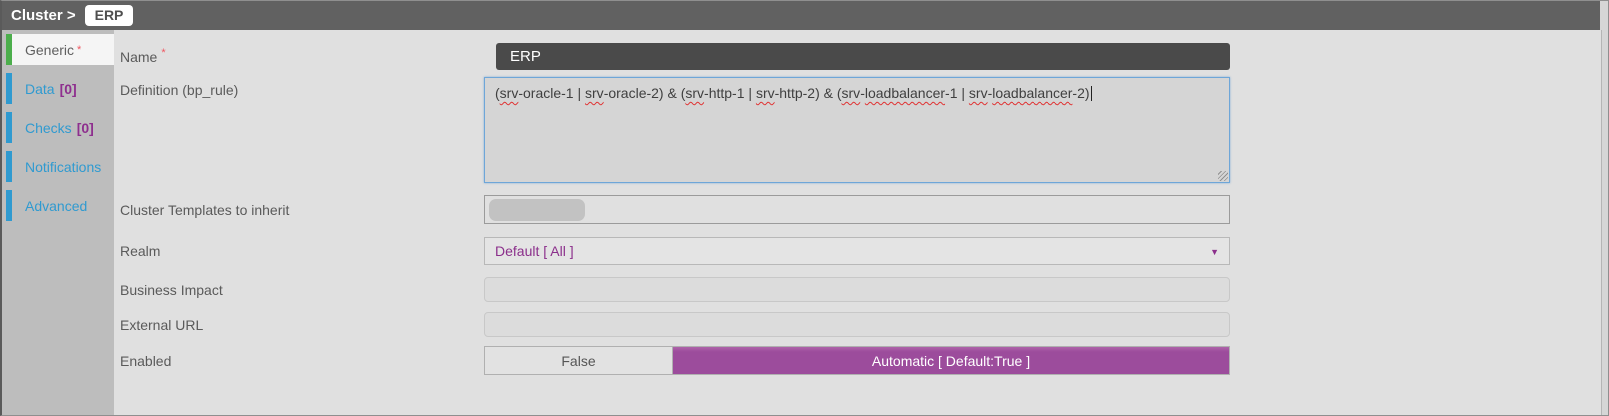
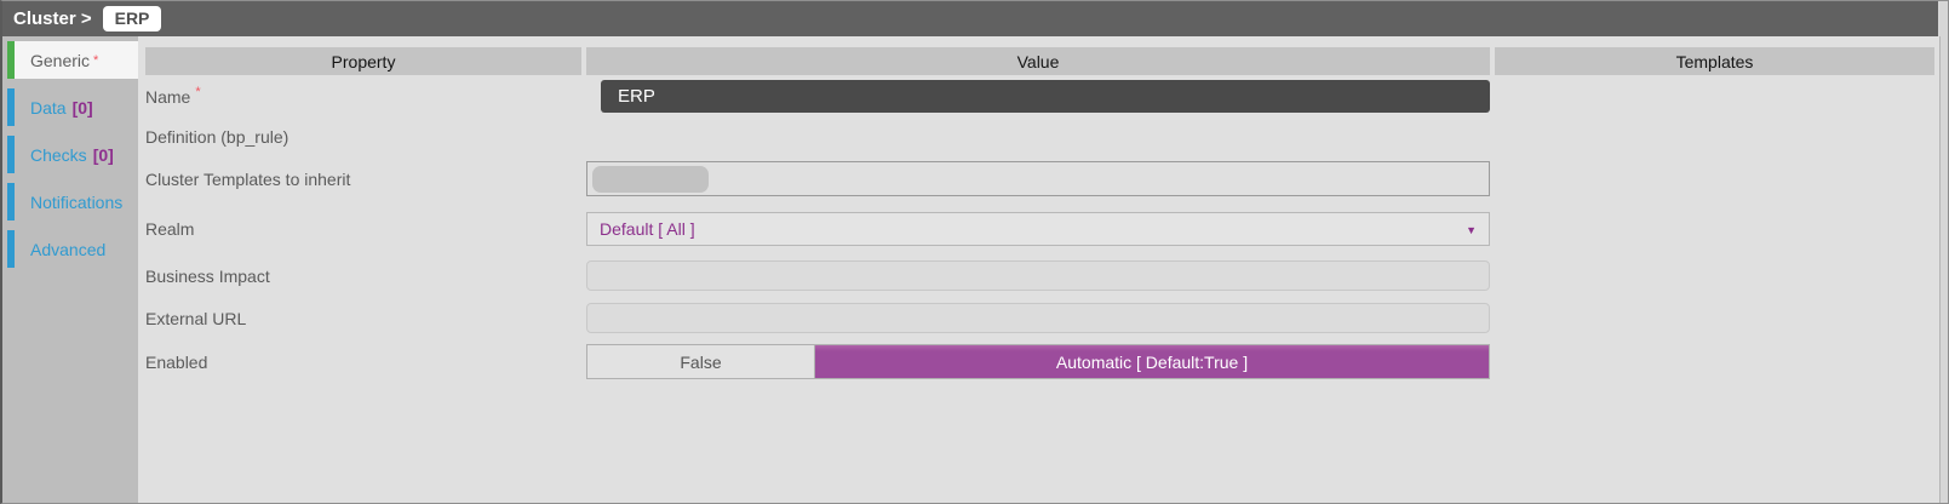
  Cluster >
  ERP
  Generic
  *
  Data
  [0]
  Checks
  [0]
  Notifications
  Advanced
+ Property
+ Value
+ Templates
  Name
  *
  ERP
  Definition (bp_rule)
- (srv-oracle-1 | srv-oracle-2) & (srv-http-1 | srv-http-2) & (srv-loadbalancer-1 | srv-loadbalancer-2)
  Cluster Templates to inherit
  Realm
  Default [ All ]
  ▼
  Business Impact
  External URL
  Enabled
  False
  Automatic [ Default:True ]
